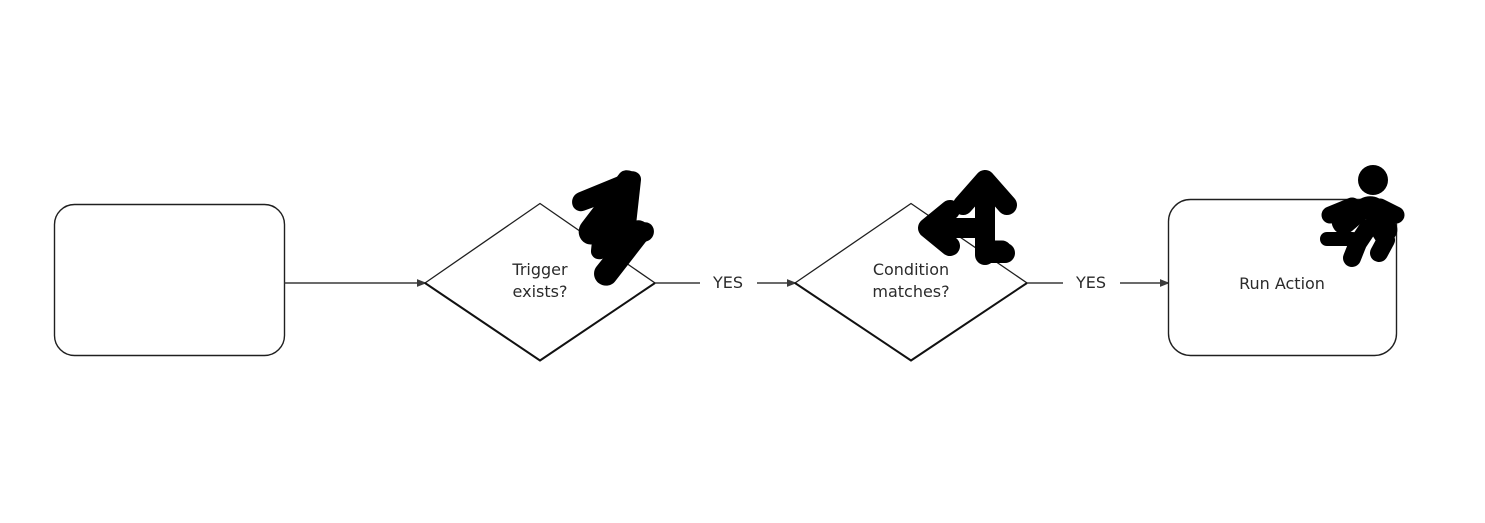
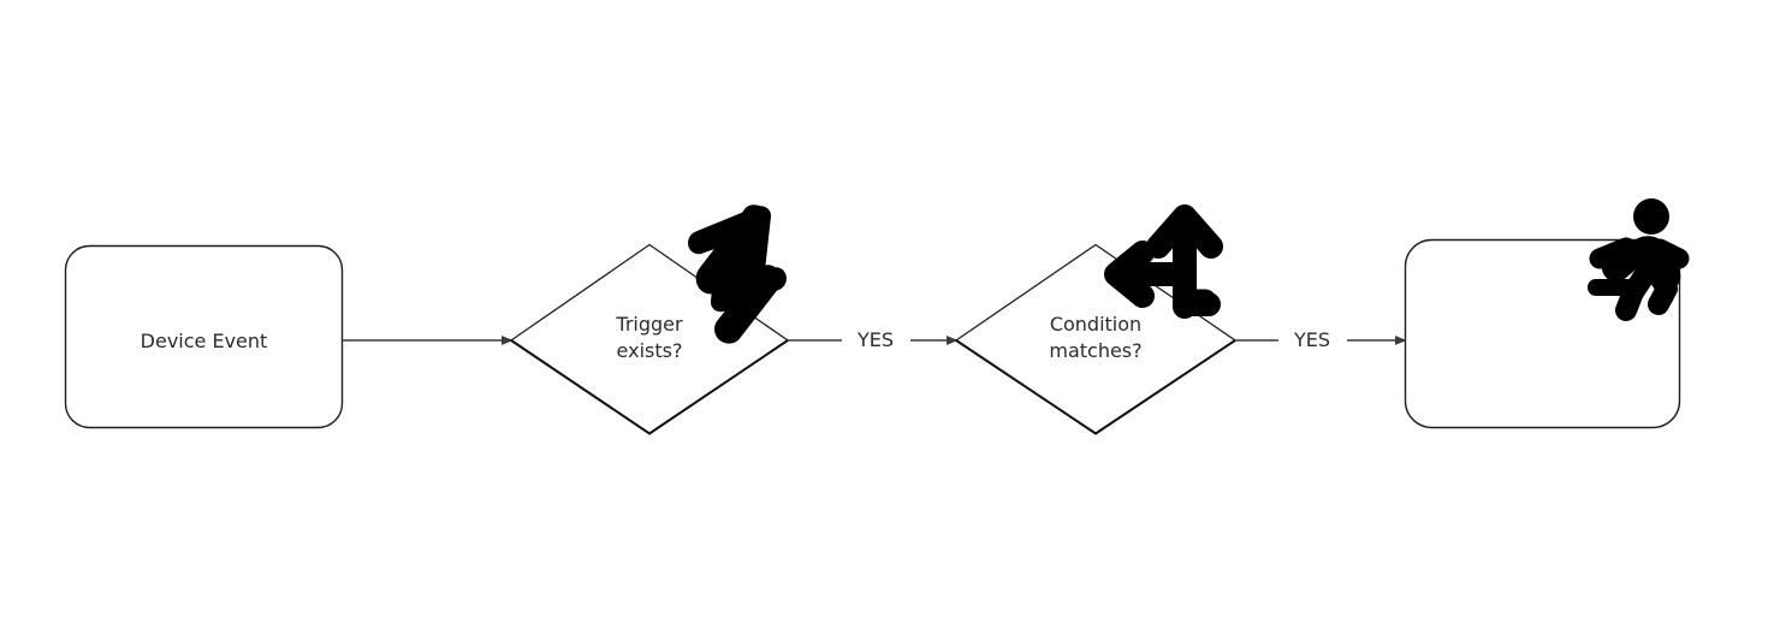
+ Device Event
  Trigger
  exists?
  Condition
  matches?
- Run Action
  YES
  YES
